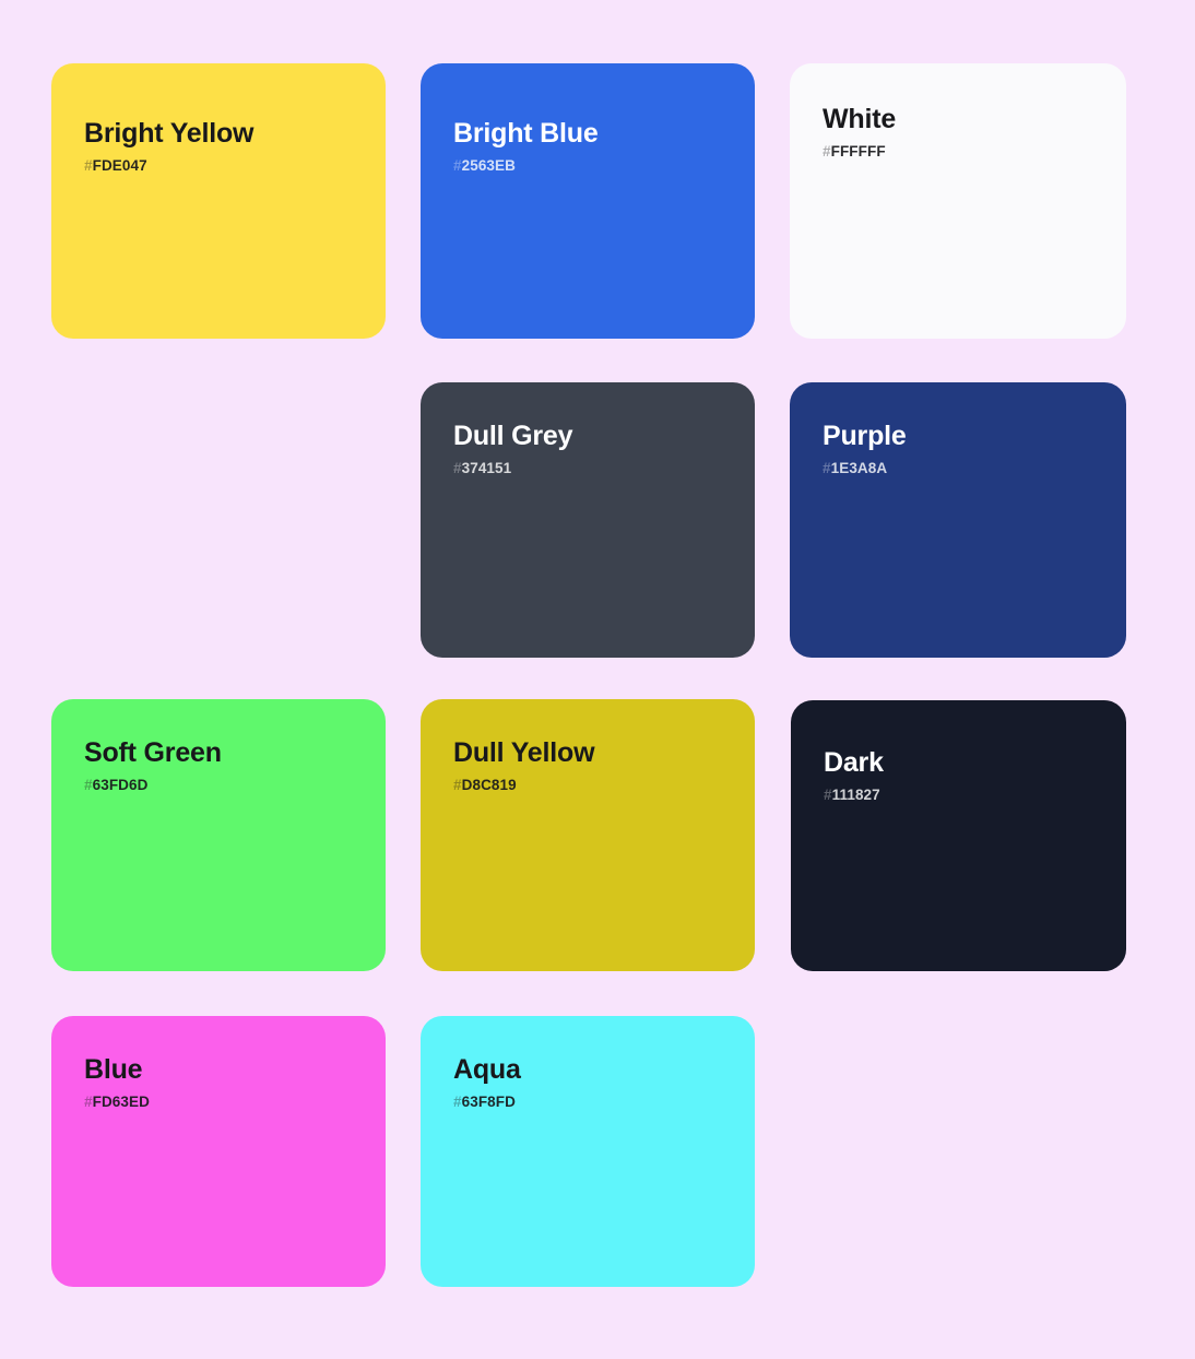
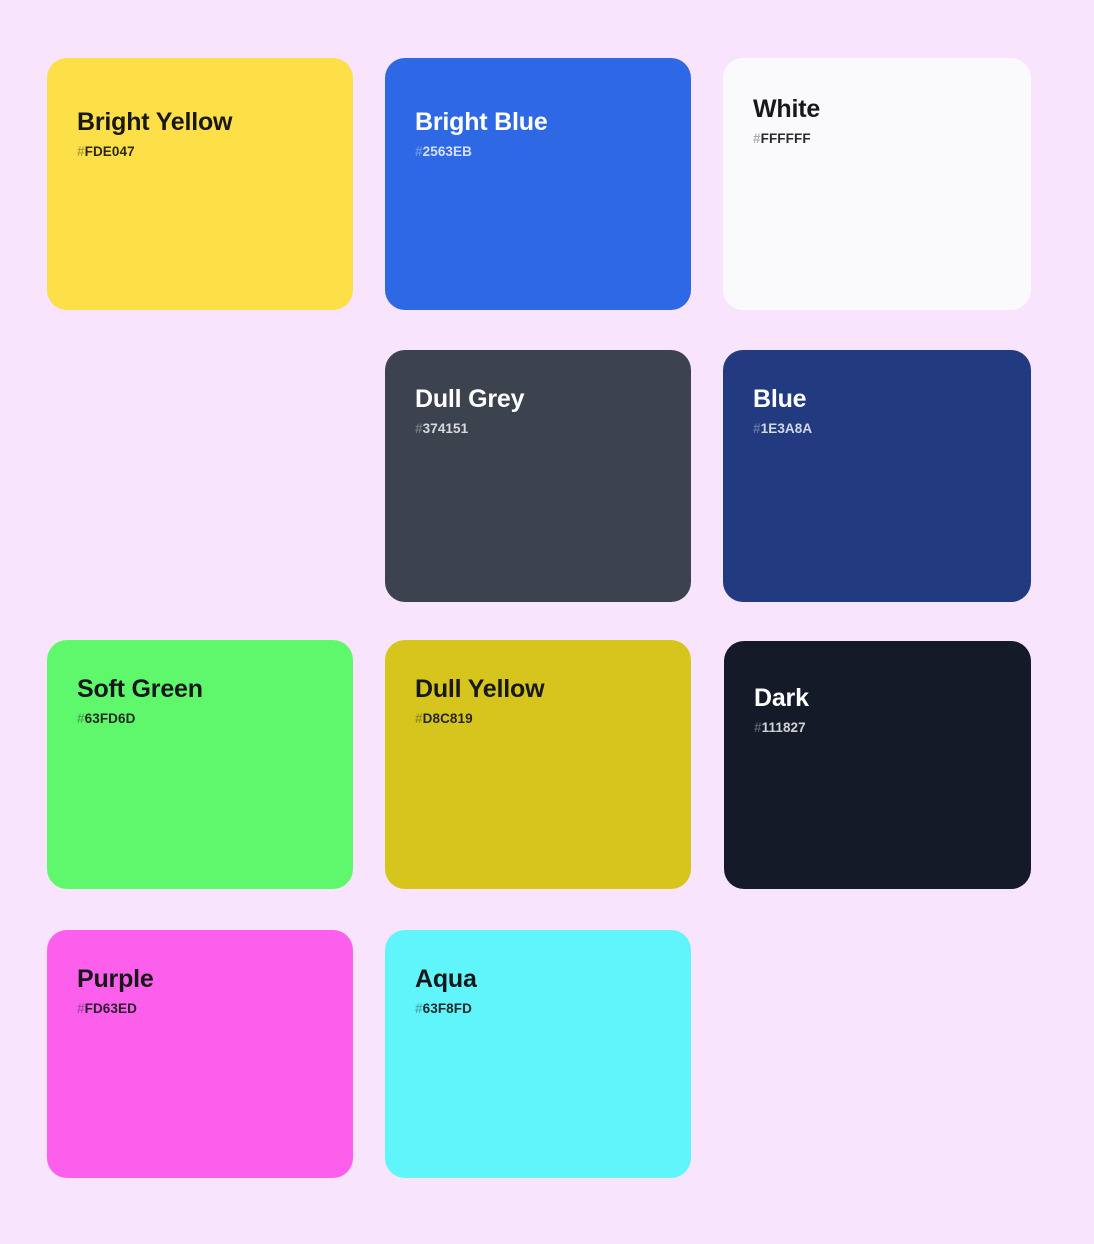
  Bright Yellow
  #FDE047
  Bright Blue
  #2563EB
  White
  #FFFFFF
  Dull Grey
  #374151
- Purple
+ Blue
  #1E3A8A
  Soft Green
  #63FD6D
  Dull Yellow
  #D8C819
  Dark
  #111827
- Blue
+ Purple
  #FD63ED
  Aqua
  #63F8FD
